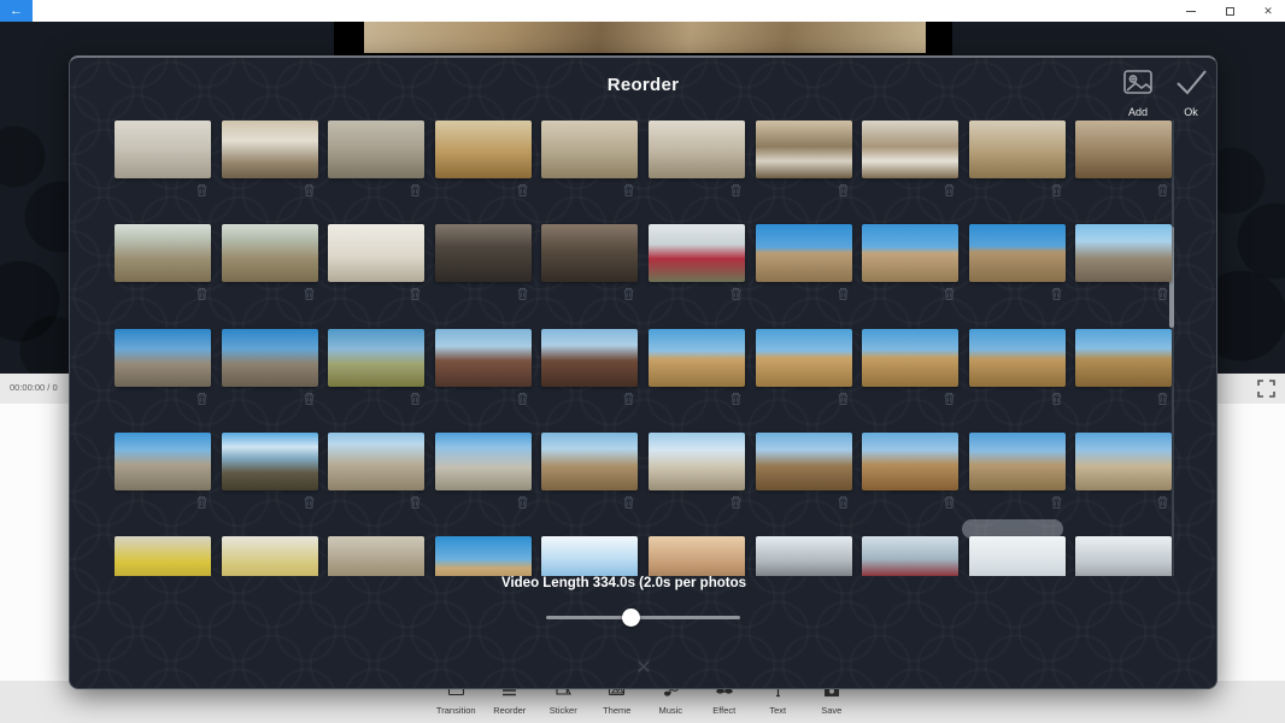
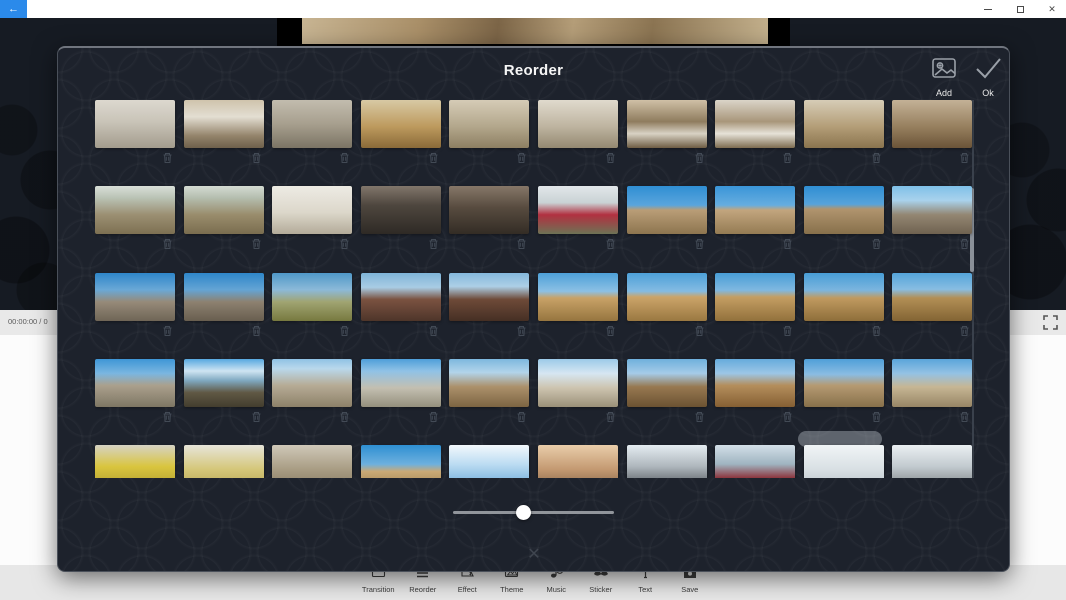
  00:00:00 / 0
  Transition
  Reorder
- Sticker
+ Effect
  Theme
  Music
- Effect
+ Sticker
  Text
  Save
  ←
  ✕
  Reorder
  Add
  Ok
- Video Length 334.0s (2.0s per photos
  ✕
